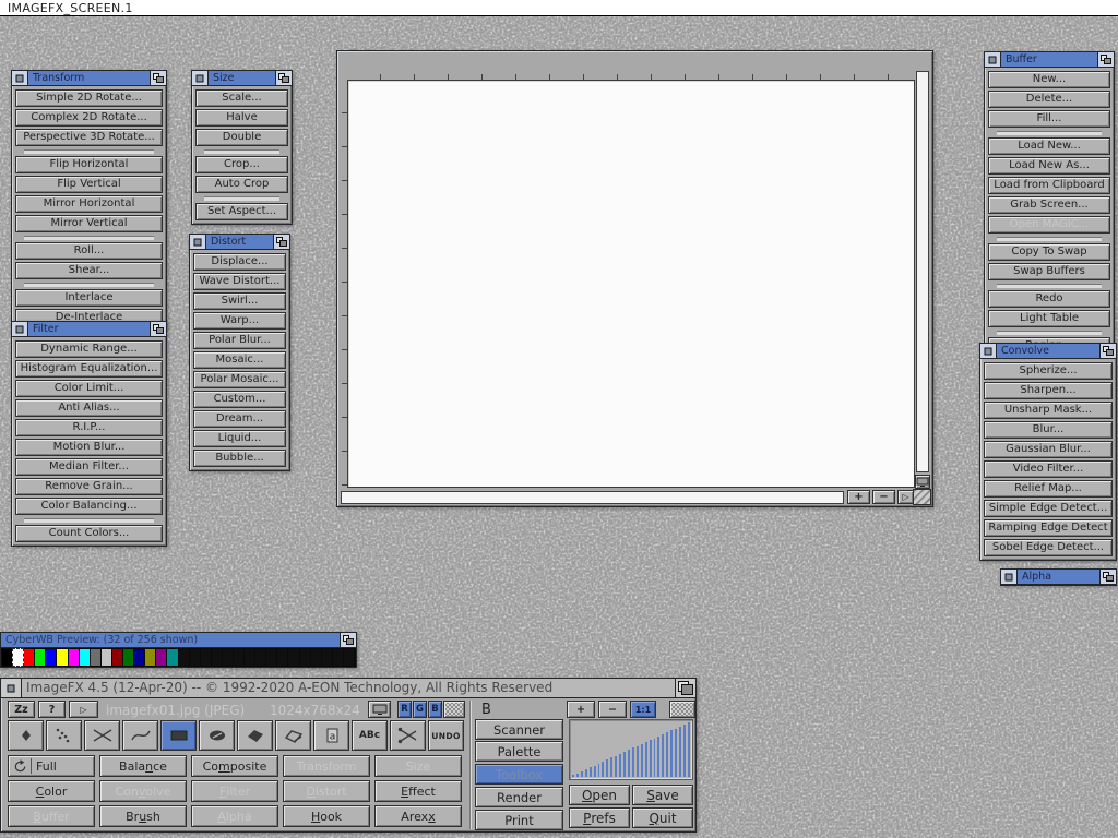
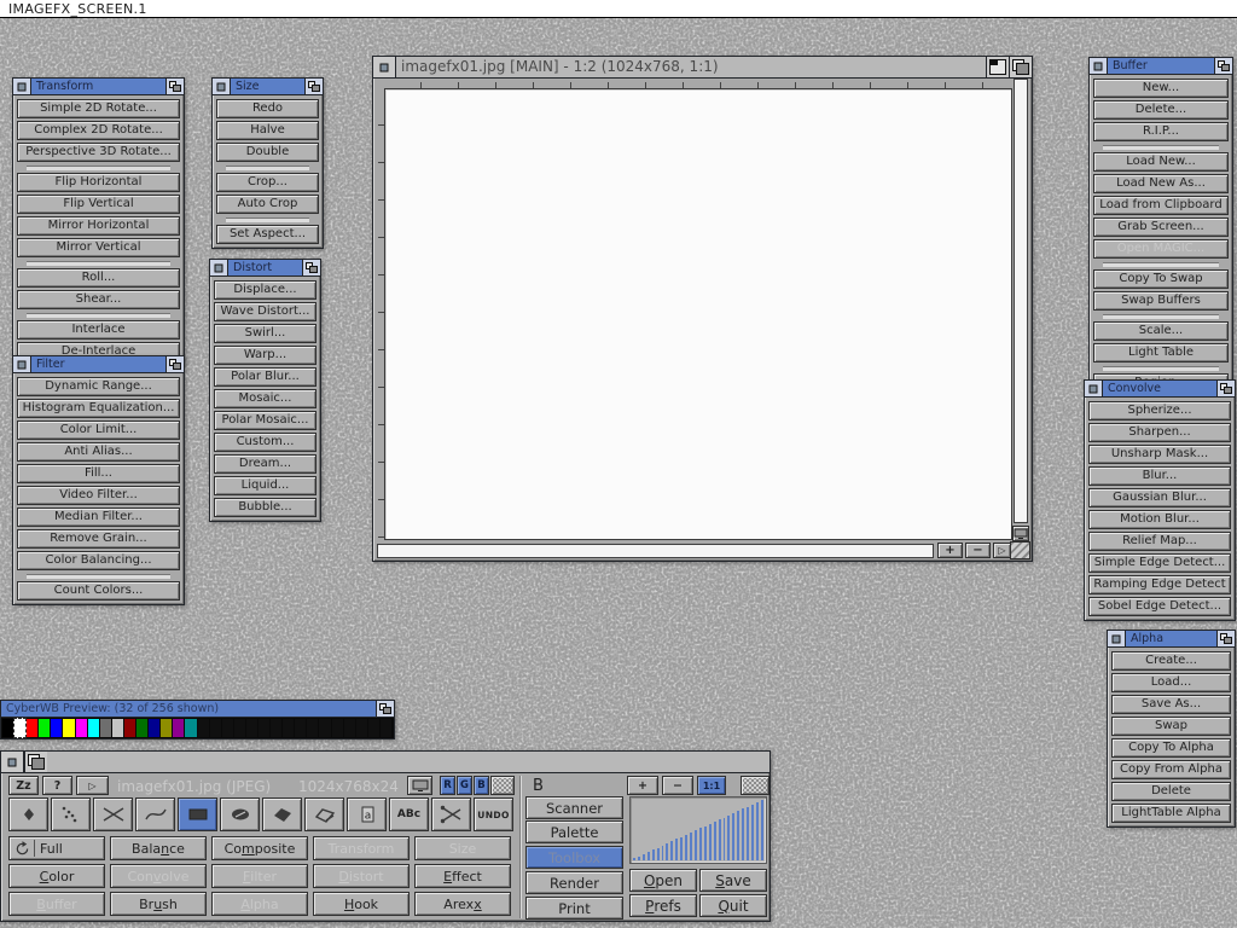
  IMAGEFX_SCREEN.1
+ imagefx01.jpg [MAIN] - 1:2 (1024x768, 1:1)
  +
  −
  ▷
  CyberWB Preview: (32 of 256 shown)
- ImageFX 4.5 (12-Apr-20) -- © 1992-2020 A-EON Technology, All Rights Reserved
  Zz
  ?
  ▷
  imagefx01.jpg (JPEG)
  1024x768x24
  R
  G
  B
  B
  +
  −
  1:1
  a
  ABc
  UNDO
  Full
  Bala
  n
  ce
  Co
  m
  posite
  C
  olor
  E
  ffect
  Br
  u
  sh
  H
  ook
  Arex
  x
  Scanner
  Palette
  Toolbox
  Render
  Print
  O
  pen
  S
  ave
  P
  refs
  Q
  uit
  Transform
  Simple 2D Rotate...
  Complex 2D Rotate...
  Perspective 3D Rotate...
  Flip Horizontal
  Flip Vertical
  Mirror Horizontal
  Mirror Vertical
  Roll...
  Shear...
  Interlace
  De-Interlace
  Size
- Scale...
+ Redo
  Halve
  Double
  Crop...
  Auto Crop
  Set Aspect...
  Distort
  Displace...
  Wave Distort...
  Swirl...
  Warp...
  Polar Blur...
  Mosaic...
  Polar Mosaic...
  Custom...
  Dream...
  Liquid...
  Bubble...
  Filter
  Dynamic Range...
  Histogram Equalization...
  Color Limit...
  Anti Alias...
- R.I.P...
+ Fill...
- Motion Blur...
+ Video Filter...
  Median Filter...
  Remove Grain...
  Color Balancing...
  Count Colors...
  Buffer
  New...
  Delete...
- Fill...
+ R.I.P...
  Load New...
  Load New As...
  Load from Clipboard
  Grab Screen...
  Copy To Swap
  Swap Buffers
- Redo
+ Scale...
  Light Table
  Convolve
  Spherize...
  Sharpen...
  Unsharp Mask...
  Blur...
  Gaussian Blur...
- Video Filter...
+ Motion Blur...
  Relief Map...
  Simple Edge Detect...
  Ramping Edge Detect
  Sobel Edge Detect...
  Alpha
+ Create...
+ Load...
+ Save As...
+ Swap
+ Copy To Alpha
+ Copy From Alpha
+ Delete
+ LightTable Alpha
